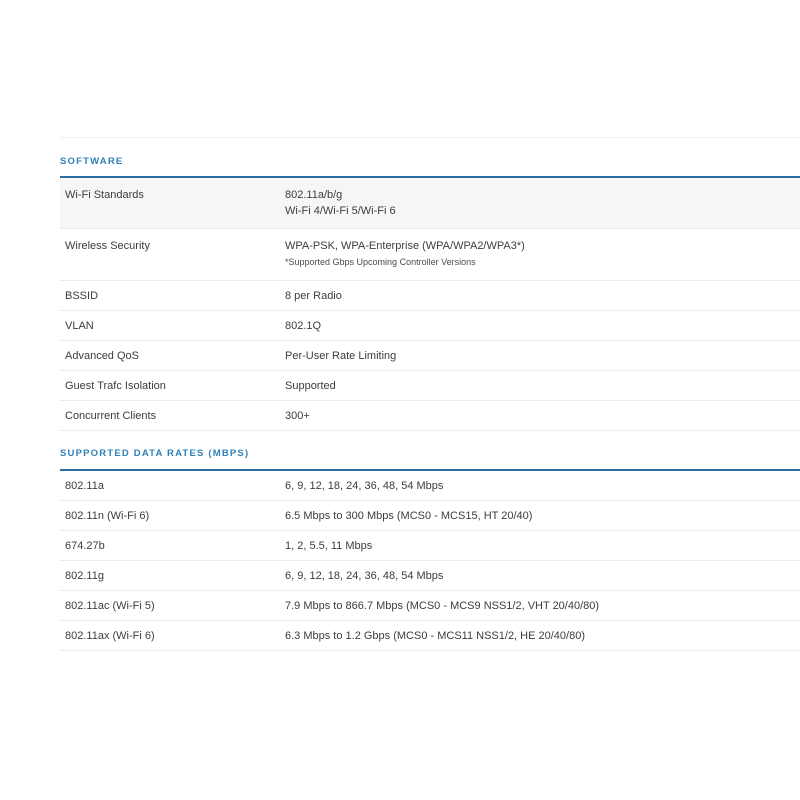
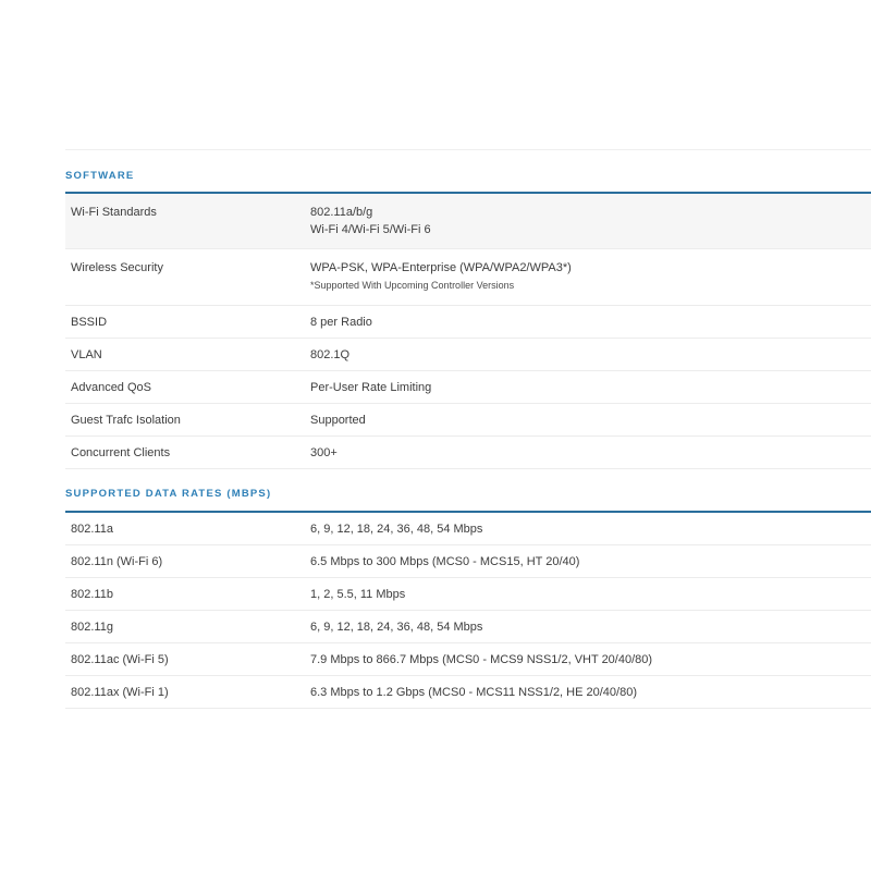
  SOFTWARE
  Wi-Fi Standards
  802.11a/b/g
  Wi-Fi 4/Wi-Fi 5/Wi-Fi 6
  Wireless Security
  WPA-PSK, WPA-Enterprise (WPA/WPA2/WPA3*)
- *Supported Gbps Upcoming Controller Versions
+ *Supported With Upcoming Controller Versions
  BSSID
  8 per Radio
  VLAN
  802.1Q
  Advanced QoS
  Per-User Rate Limiting
  Guest Trafc Isolation
  Supported
  Concurrent Clients
  300+
  SUPPORTED DATA RATES (MBPS)
  802.11a
  6, 9, 12, 18, 24, 36, 48, 54 Mbps
  802.11n (Wi-Fi 6)
  6.5 Mbps to 300 Mbps (MCS0 - MCS15, HT 20/40)
- 674.27b
+ 802.11b
  1, 2, 5.5, 11 Mbps
  802.11g
  6, 9, 12, 18, 24, 36, 48, 54 Mbps
  802.11ac (Wi-Fi 5)
  7.9 Mbps to 866.7 Mbps (MCS0 - MCS9 NSS1/2, VHT 20/40/80)
- 802.11ax (Wi-Fi 6)
+ 802.11ax (Wi-Fi 1)
  6.3 Mbps to 1.2 Gbps (MCS0 - MCS11 NSS1/2, HE 20/40/80)
